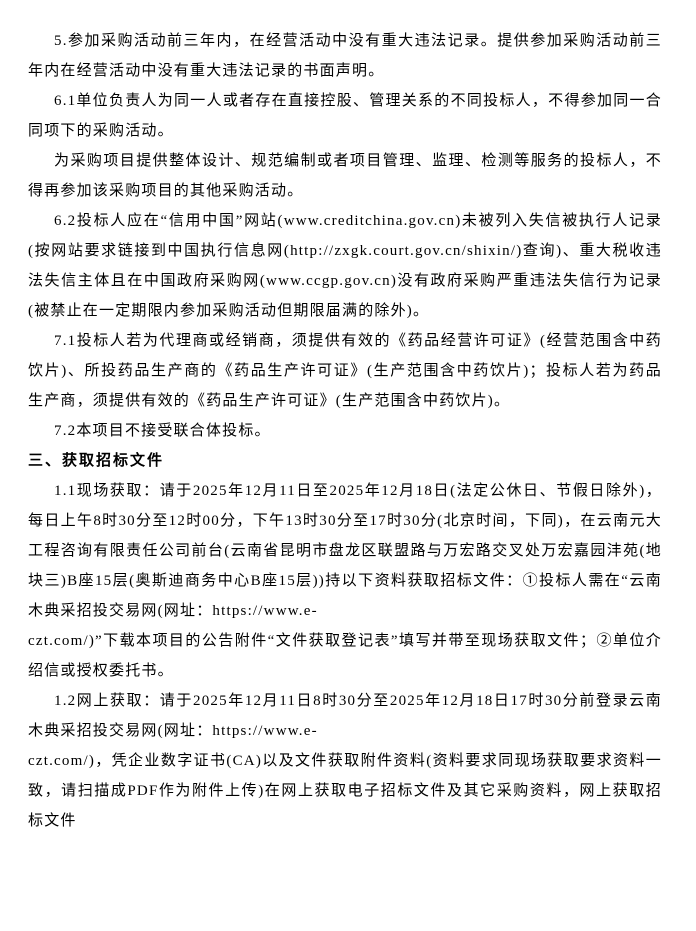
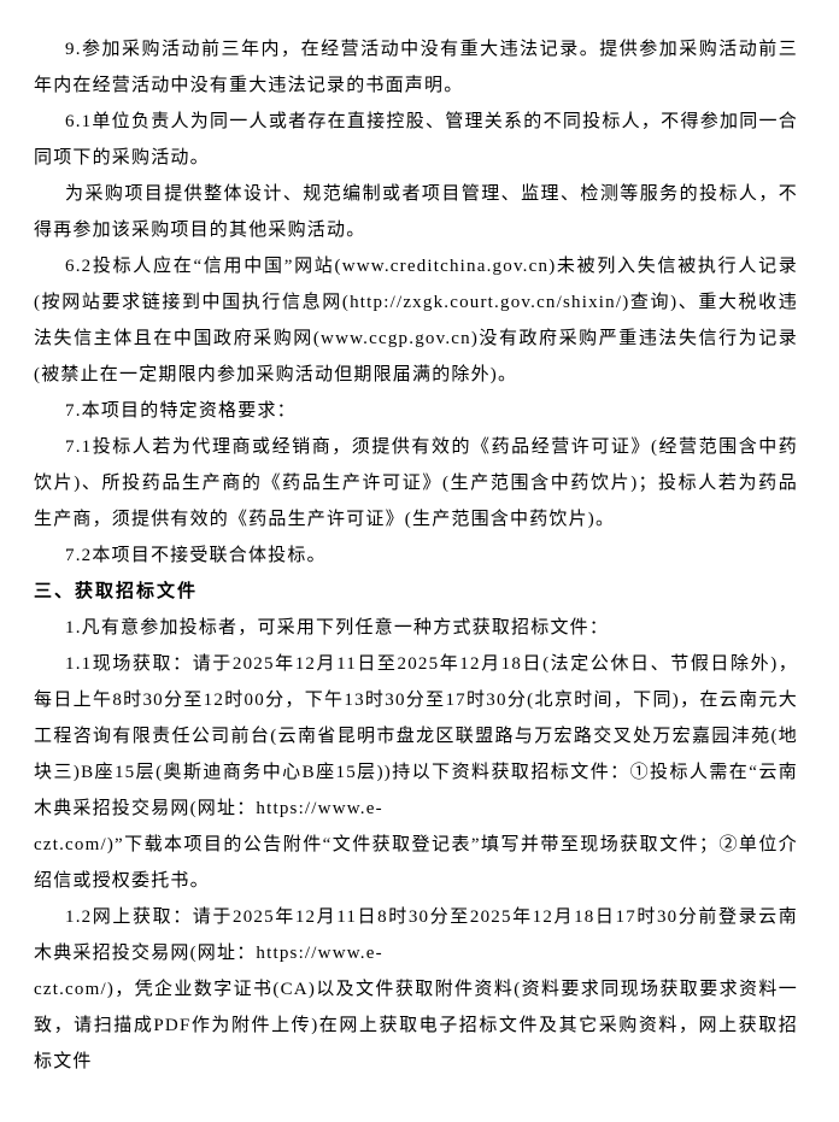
- 5.参加采购活动前三年内，在经营活动中没有重大违法记录。提供参加采购活动前三年内在经营活动中没有重大违法记录的书面声明。
+ 9.参加采购活动前三年内，在经营活动中没有重大违法记录。提供参加采购活动前三年内在经营活动中没有重大违法记录的书面声明。
  6.1单位负责人为同一人或者存在直接控股、管理关系的不同投标人，不得参加同一合同项下的采购活动。
  为采购项目提供整体设计、规范编制或者项目管理、监理、检测等服务的投标人，不得再参加该采购项目的其他采购活动。
  6.2投标人应在“信用中国”网站(www.creditchina.gov.cn)未被列入失信被执行人记录(按网站要求链接到中国执行信息网(http://zxgk.court.gov.cn/shixin/)查询)、重大税收违法失信主体且在中国政府采购网(www.ccgp.gov.cn)没有政府采购严重违法失信行为记录(被禁止在一定期限内参加采购活动但期限届满的除外)。
+ 7.本项目的特定资格要求：
  7.1投标人若为代理商或经销商，须提供有效的《药品经营许可证》(经营范围含中药饮片)、所投药品生产商的《药品生产许可证》(生产范围含中药饮片)；投标人若为药品生产商，须提供有效的《药品生产许可证》(生产范围含中药饮片)。
  7.2本项目不接受联合体投标。
  三、获取招标文件
+ 1.凡有意参加投标者，可采用下列任意一种方式获取招标文件：
  1.1现场获取：请于2025年12月11日至2025年12月18日(法定公休日、节假日除外)，每日上午8时30分至12时00分，下午13时30分至17时30分(北京时间，下同)，在云南元大工程咨询有限责任公司前台(云南省昆明市盘龙区联盟路与万宏路交叉处万宏嘉园沣苑(地块三)B座15层(奥斯迪商务中心B座15层))持以下资料获取招标文件：①投标人需在“云南木典采招投交易网(网址：https://www.e-
  czt.com/)”下载本项目的公告附件“文件获取登记表”填写并带至现场获取文件；②单位介绍信或授权委托书。
  1.2网上获取：请于2025年12月11日8时30分至2025年12月18日17时30分前登录云南木典采招投交易网(网址：https://www.e-
  czt.com/)，凭企业数字证书(CA)以及文件获取附件资料(资料要求同现场获取要求资料一致，请扫描成PDF作为附件上传)在网上获取电子招标文件及其它采购资料，网上获取招标文件
